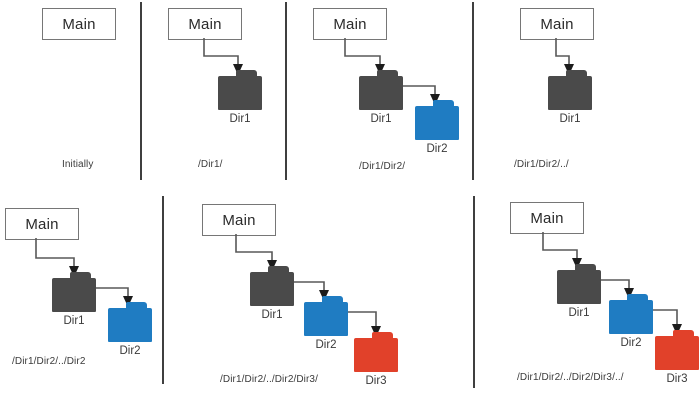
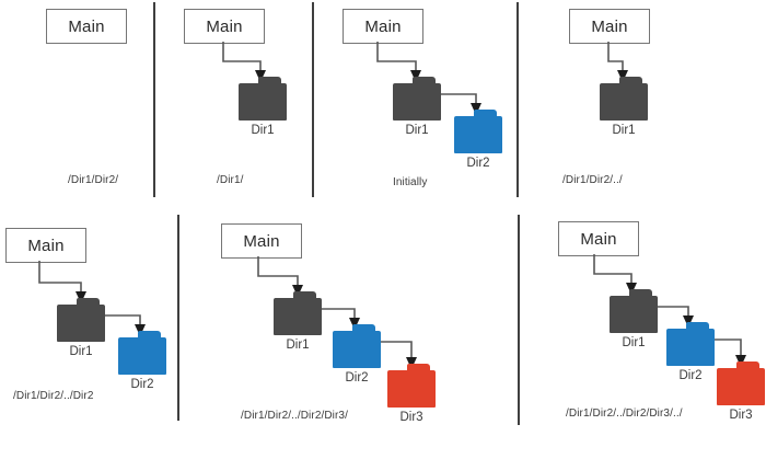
  Main
- Initially
+ /Dir1/Dir2/
  Main
  Dir1
  /Dir1/
  Main
  Dir1
  Dir2
- /Dir1/Dir2/
+ Initially
  Main
  Dir1
  /Dir1/Dir2/../
  Main
  Dir1
  Dir2
  /Dir1/Dir2/../Dir2
  Main
  Dir1
  Dir2
  Dir3
  /Dir1/Dir2/../Dir2/Dir3/
  Main
  Dir1
  Dir2
  Dir3
  /Dir1/Dir2/../Dir2/Dir3/../
